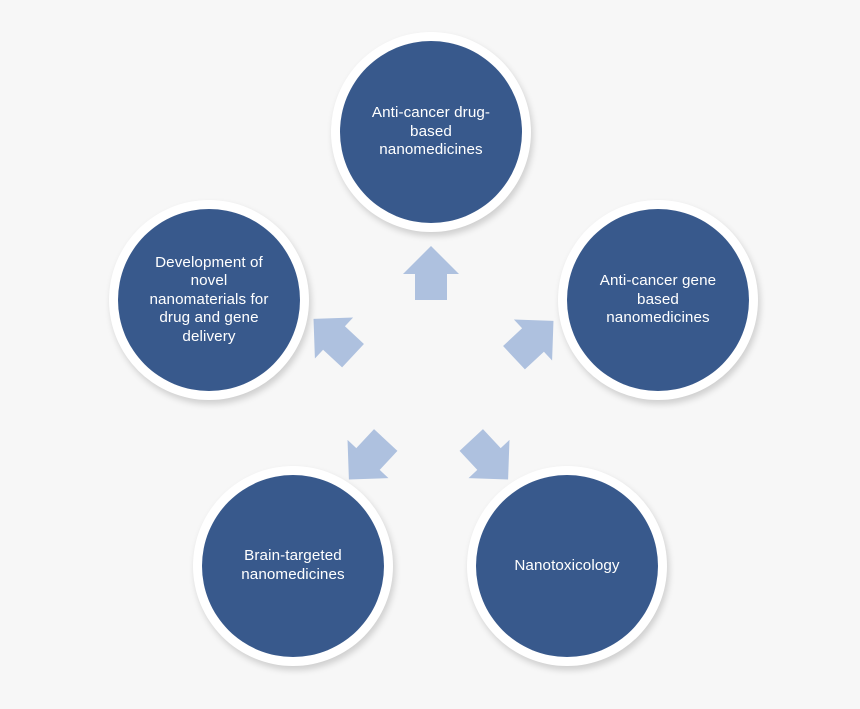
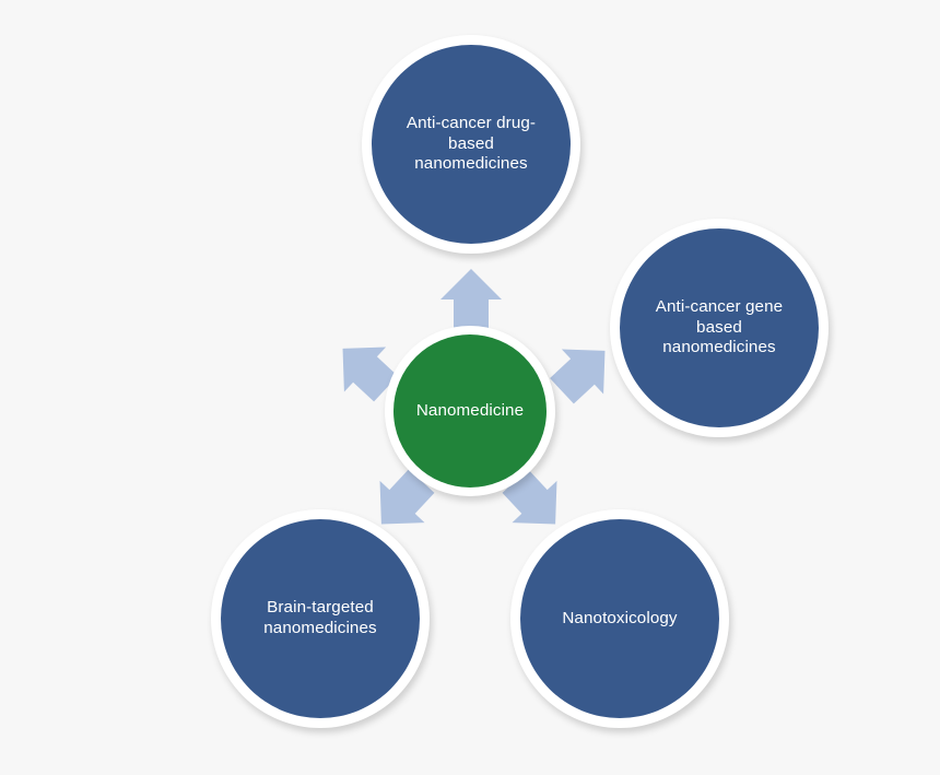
  Anti-cancer drug-
  based
  nanomedicines
  Anti-cancer gene
  based
  nanomedicines
- Development of
- novel
- nanomaterials for
- drug and gene
- delivery
  Brain-targeted
  nanomedicines
  Nanotoxicology
+ Nanomedicine
